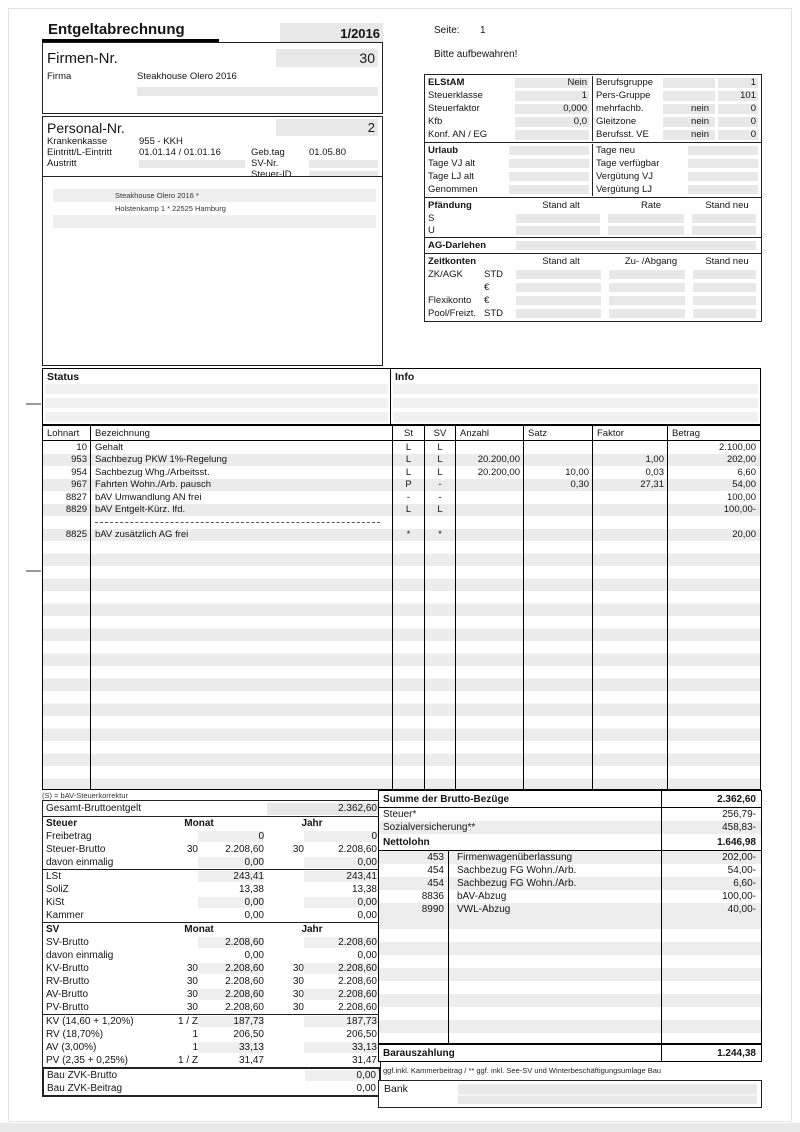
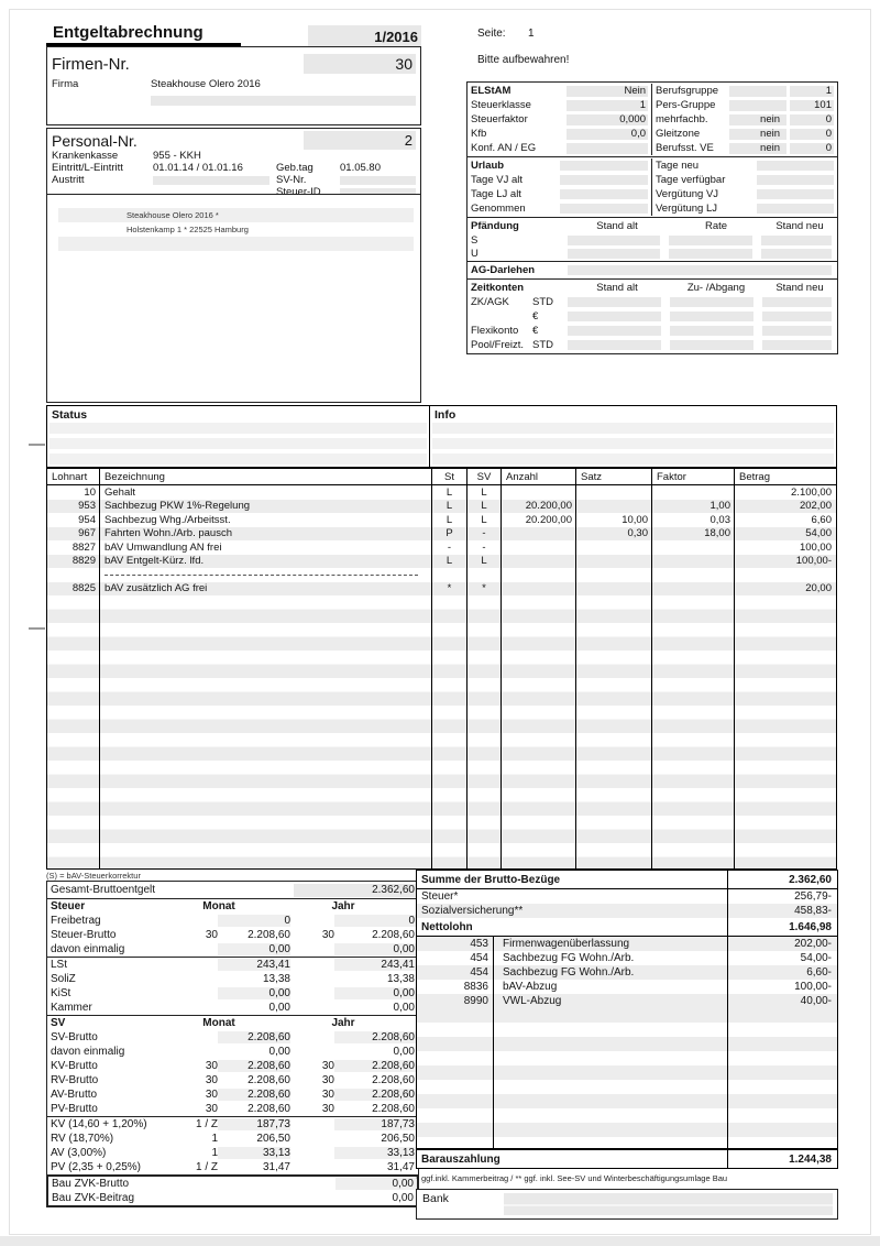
  Entgeltabrechnung
  1/2016
  Firmen-Nr.
  30
  Firma
  Steakhouse Olero 2016
  Personal-Nr.
  2
  Krankenkasse
  955 - KKH
  Eintritt/L-Eintritt
  01.01.14 / 01.01.16
  Geb.tag
  01.05.80
  Austritt
  SV-Nr.
  Steuer-ID
  Steakhouse Olero 2016 *
  Holstenkamp 1 * 22525 Hamburg
  Seite:
  1
  Bitte aufbewahren!
  ELStAM
  Nein
  Steuerklasse
  1
  Steuerfaktor
  0,000
  Kfb
  0,0
  Konf. AN / EG
  Berufsgruppe
  1
  Pers-Gruppe
  101
  mehrfachb.
  nein
  0
  Gleitzone
  nein
  0
  Berufsst. VE
  nein
  0
  Urlaub
  Tage VJ alt
  Tage LJ alt
  Genommen
  Tage neu
  Tage verfügbar
  Vergütung VJ
  Vergütung LJ
  Pfändung
  Stand alt
  Rate
  Stand neu
  S
  U
  AG-Darlehen
  Zeitkonten
  Stand alt
  Zu- /Abgang
  Stand neu
  ZK/AGK
  STD
  €
  Flexikonto
  €
  Pool/Freizt.
  STD
  Status
  Info
  Lohnart
  Bezeichnung
  St
  SV
  Anzahl
  Satz
  Faktor
  Betrag
  10
  Gehalt
  L
  L
  2.100,00
  953
  Sachbezug PKW 1%-Regelung
  L
  L
  20.200,00
  1,00
  202,00
  954
  Sachbezug Whg./Arbeitsst.
  L
  L
  20.200,00
  10,00
  0,03
  6,60
  967
  Fahrten Wohn./Arb. pausch
  P
  -
  0,30
- 27,31
+ 18,00
  54,00
  8827
  bAV Umwandlung AN frei
  -
  -
  100,00
  8829
  bAV Entgelt-Kürz. lfd.
  L
  L
  100,00-
  8825
  bAV zusätzlich AG frei
  *
  *
  20,00
  (S) = bAV-Steuerkorrektur
  Gesamt-Bruttoentgelt
  2.362,60
  Steuer
  Monat
  Jahr
  Freibetrag
  0
  0
  Steuer-Brutto
  30
  2.208,60
  30
  2.208,60
  davon einmalig
  0,00
  0,00
  LSt
  243,41
  243,41
  SoliZ
  13,38
  13,38
  KiSt
  0,00
  0,00
  Kammer
  0,00
  0,00
  SV
  Monat
  Jahr
  SV-Brutto
  2.208,60
  2.208,60
  davon einmalig
  0,00
  0,00
  KV-Brutto
  30
  2.208,60
  30
  2.208,60
  RV-Brutto
  30
  2.208,60
  30
  2.208,60
  AV-Brutto
  30
  2.208,60
  30
  2.208,60
  PV-Brutto
  30
  2.208,60
  30
  2.208,60
  KV (14,60 + 1,20%)
  1 / Z
  187,73
  187,73
  RV (18,70%)
  1
  206,50
  206,50
  AV (3,00%)
  1
  33,13
  33,13
  PV (2,35 + 0,25%)
  1 / Z
  31,47
  31,47
  Bau ZVK-Brutto
  0,00
  Bau ZVK-Beitrag
  0,00
  Summe der Brutto-Bezüge
  2.362,60
  Steuer*
  256,79-
  Sozialversicherung**
  458,83-
  Nettolohn
  1.646,98
  453
  Firmenwagenüberlassung
  202,00-
  454
  Sachbezug FG Wohn./Arb.
  54,00-
  454
  Sachbezug FG Wohn./Arb.
  6,60-
  8836
  bAV-Abzug
  100,00-
  8990
  VWL-Abzug
  40,00-
  Barauszahlung
  1.244,38
  * ggf.inkl. Kammerbeitrag / ** ggf. inkl. See-SV und Winterbeschäftigungsumlage Bau
  Bank
